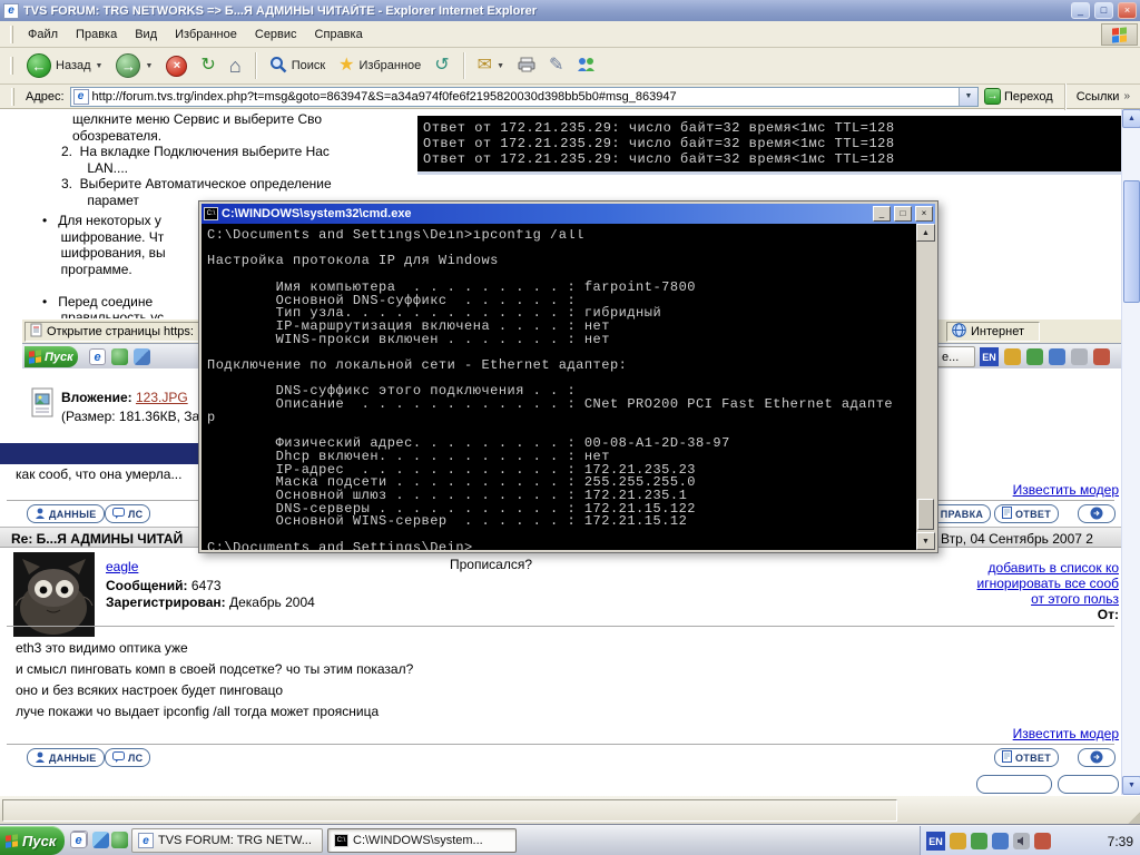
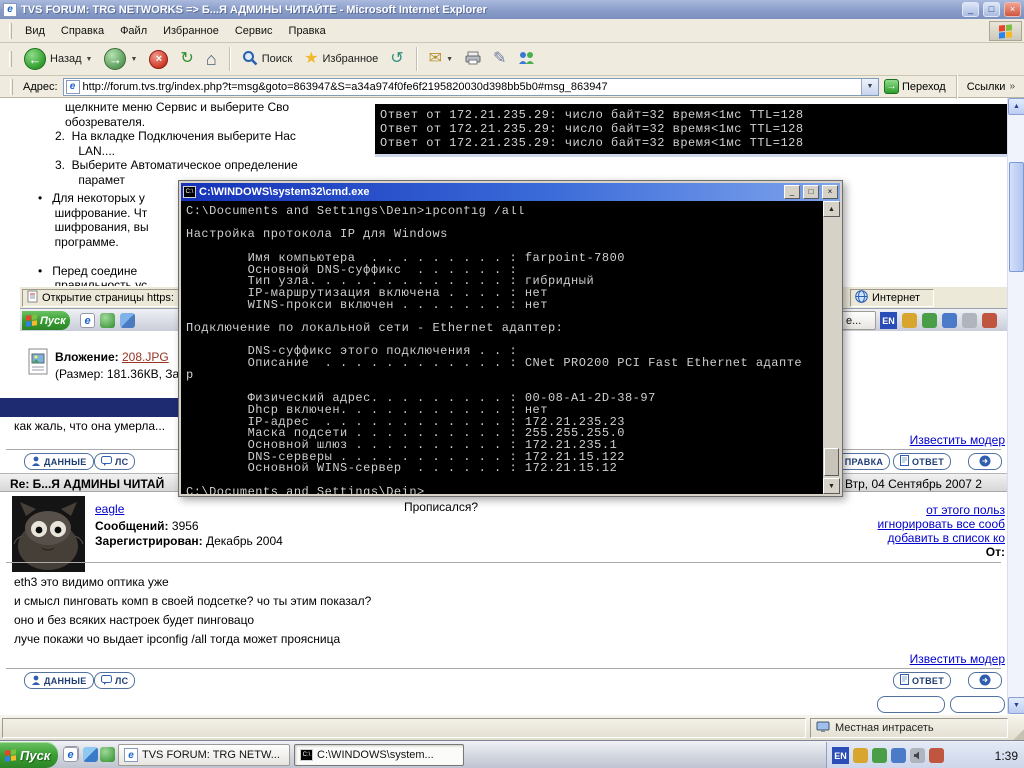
  e
- TVS FORUM: TRG NETWORKS => Б...Я АДМИНЫ ЧИТАЙТЕ - Explorer Internet Explorer
+ TVS FORUM: TRG NETWORKS => Б...Я АДМИНЫ ЧИТАЙТЕ - Microsoft Internet Explorer
  _
  □
  ×
- Файл
+ Вид
- Правка
+ Справка
- Вид
+ Файл
  Избранное
  Сервис
- Справка
+ Правка
  ←
  Назад
  →
  ×
  ↻
  ⌂
  Поиск
  ★
  Избранное
  ↺
  ✉
  ✎
  Адрес:
  e
  http://forum.tvs.trg/index.php?t=msg&goto=863947&S=a34a974f0fe6f2195820030d398bb5b0#msg_863947
  →
  Переход
  Ссылки
  »
  щелкните меню Сервис и выберите Сво
  обозревателя.
  2. На вкладке Подключения выберите Нас
  LAN....
  3. Выберите Автоматическое определение
  парамет
  • Для некоторых у
  шифрование. Чт
  шифрования, вы
  программе.
  • Перед соедине
  правильность ус
  Открытие страницы https:
  Интернет
  Пуск
  e
  е...
  EN
- Вложение: 123.JPG
+ Вложение: 208.JPG
  (Размер: 181.36КВ, За
- как сооб, что она умерла...
+ как жаль, что она умерла...
  Известить модер
  ДАННЫЕ
  ЛС
  ПРАВКА
  ОТВЕТ
  Re: Б...Я АДМИНЫ ЧИТАЙ
  Втр, 04 Сентябрь 2007 2
  Прописался?
  eagle
- Сообщений: 6473
+ Сообщений: 3956
  Зарегистрирован: Декабрь 2004
- добавить в список ко
+ от этого польз
  игнорировать все сооб
- от этого польз
+ добавить в список ко
  От:
  eth3 это видимо оптика уже
  и смысл пинговать комп в своей подсетке? чо ты этим показал?
  оно и без всяких настроек будет пинговацо
  луче покажи чо выдает ipconfig /all тогда может проясница
  Известить модер
  ДАННЫЕ
  ЛС
  ОТВЕТ
+ Местная интрасеть
  Ответ от 172.21.235.29: число байт=32 время<1мс TTL=128
  Ответ от 172.21.235.29: число байт=32 время<1мс TTL=128
  Ответ от 172.21.235.29: число байт=32 время<1мс TTL=128
  C:\WINDOWS\system32\cmd.exe
  _
  □
  ×
  C:\Documents and Settings\Dein>ipconfig /all
  Настройка протокола IP для Windows
  Имя компьютера . . . . . . . . . : farpoint-7800
  Основной DNS-суффикс . . . . . . :
  Тип узла. . . . . . . . . . . . . : гибридный
  IP-маршрутизация включена . . . . : нет
  WINS-прокси включен . . . . . . . : нет
  Подключение по локальной сети - Ethernet адаптер:
  DNS-суффикс этого подключения . . :
  Описание . . . . . . . . . . . . : CNet PRO200 PCI Fast Ethernet адапте
  р
  Физический адрес. . . . . . . . . : 00-08-A1-2D-38-97
  Dhcp включен. . . . . . . . . . . : нет
  IP-адрес . . . . . . . . . . . . : 172.21.235.23
  Маска подсети . . . . . . . . . . : 255.255.255.0
  Основной шлюз . . . . . . . . . . : 172.21.235.1
  DNS-серверы . . . . . . . . . . . : 172.21.15.122
  Основной WINS-сервер . . . . . . : 172.21.15.12
  C:\Documents and Settings\Dein>_
  Пуск
  e
  e
  TVS FORUM: TRG NETW...
  C:\WINDOWS\system...
  EN
- 7:39
+ 1:39
